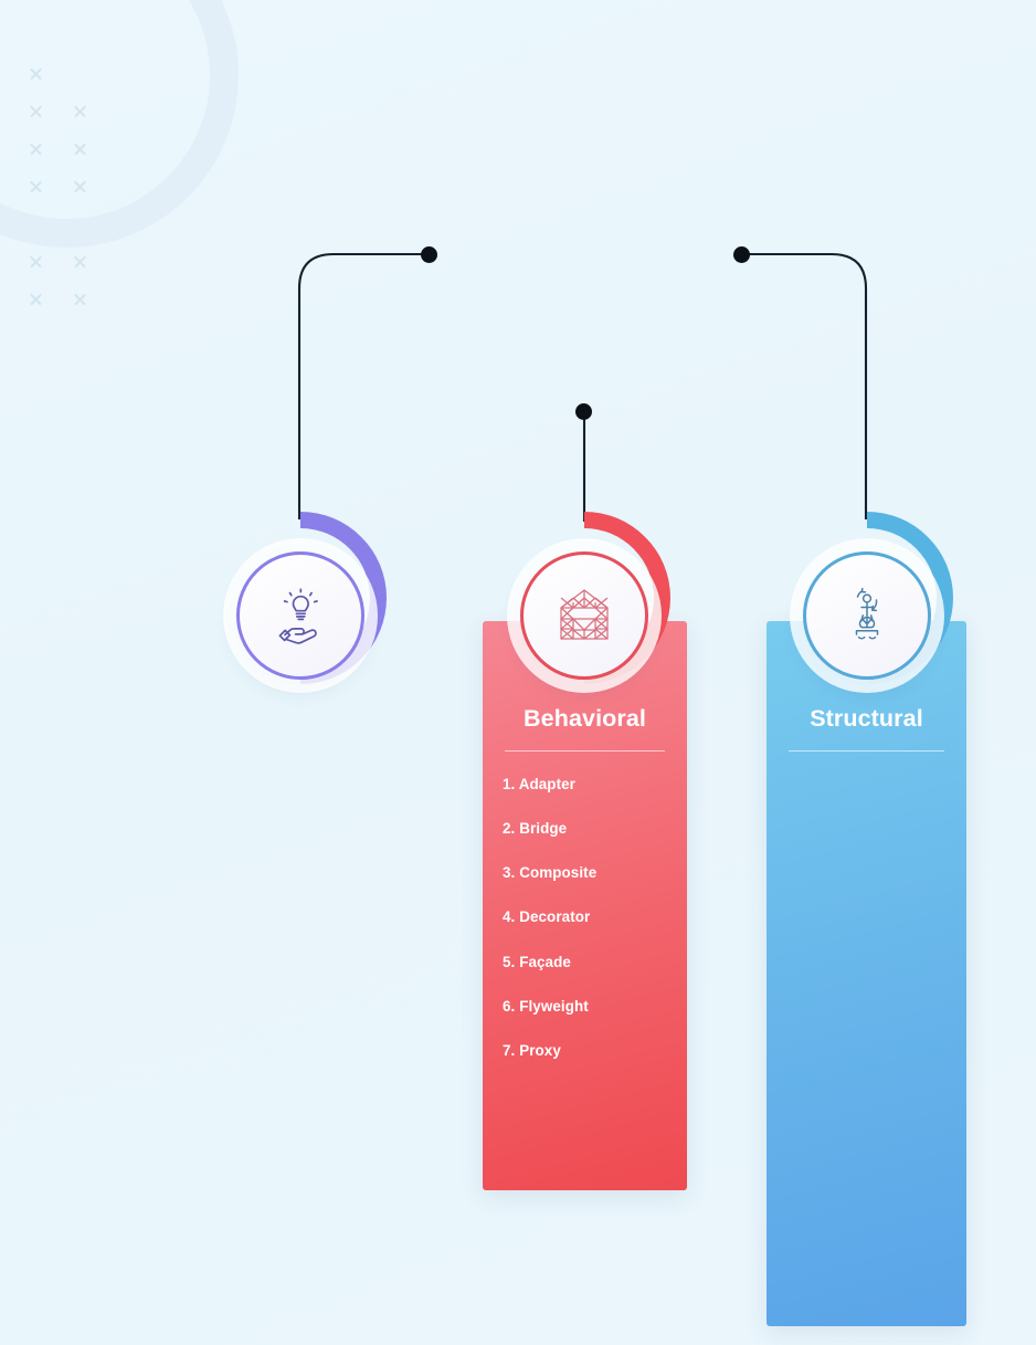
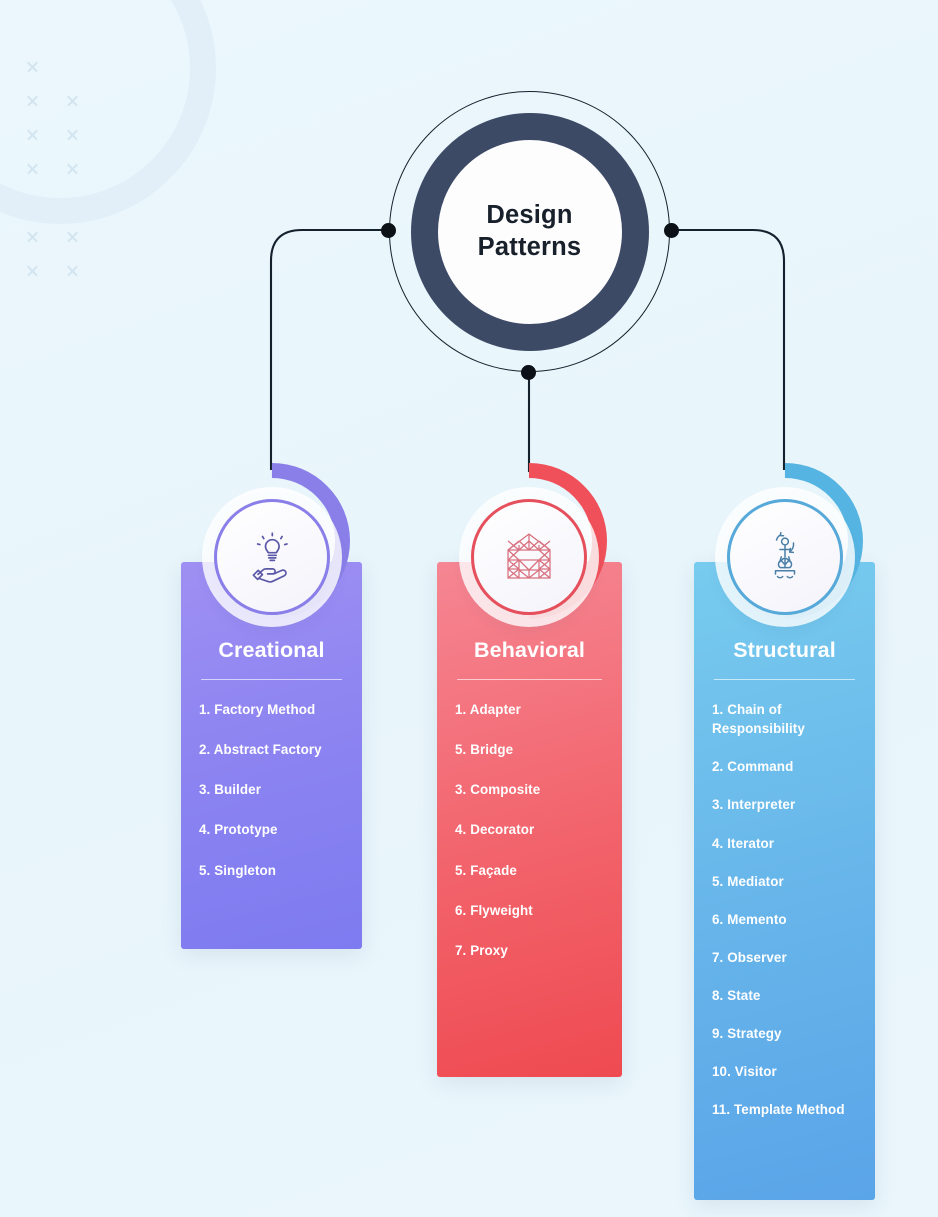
+ Design
+ Patterns
+ Creational
+ 1. Factory Method
+ 2. Abstract Factory
+ 3. Builder
+ 4. Prototype
+ 5. Singleton
  Behavioral
  1. Adapter
- 2. Bridge
+ 5. Bridge
  3. Composite
  4. Decorator
  5. Façade
  6. Flyweight
  7. Proxy
  Structural
+ 1. Chain of Responsibility
+ 2. Command
+ 3. Interpreter
+ 4. Iterator
+ 5. Mediator
+ 6. Memento
+ 7. Observer
+ 8. State
+ 9. Strategy
+ 10. Visitor
+ 11. Template Method
